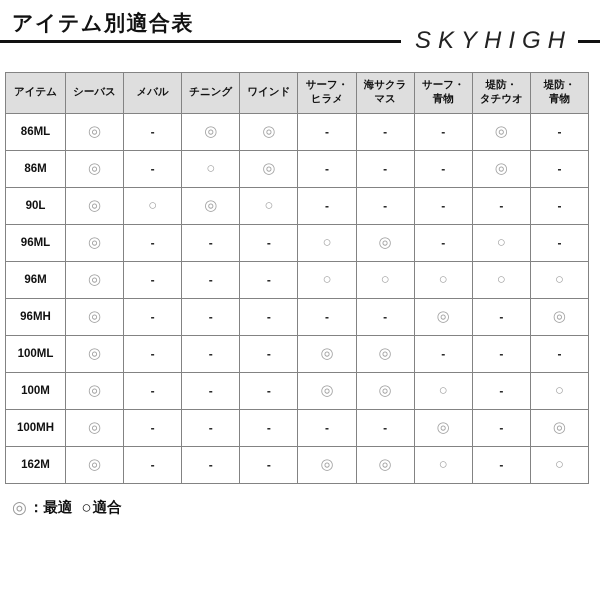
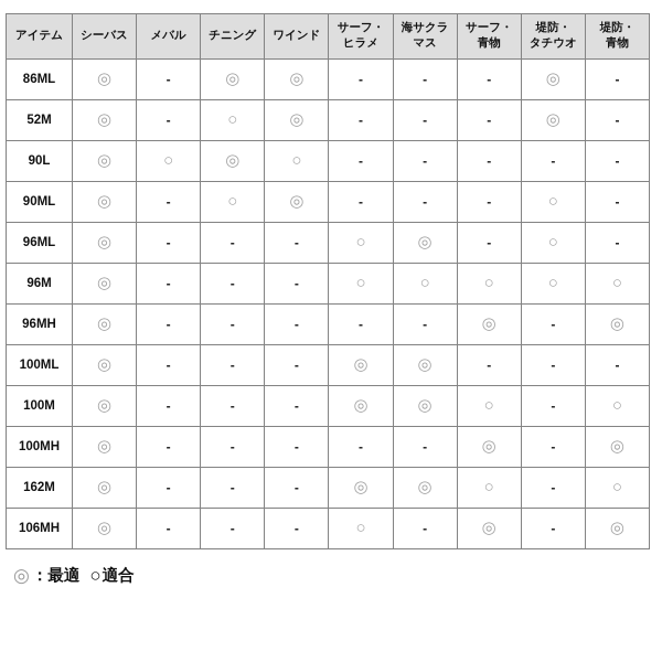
- アイテム別適合表
- SKYHIGH
  アイテム	シーバス	メバル	チニング	ワインド	サーフ・ ヒラメ	海サクラ マス	サーフ・ 青物	堤防・ タチウオ	堤防・ 青物
  86ML	◎	-	◎	◎	-	-	-	◎	-
- 86M	◎	-	○	◎	-	-	-	◎	-
+ 52M	◎	-	○	◎	-	-	-	◎	-
  90L	◎	○	◎	○	-	-	-	-	-
+ 90ML	◎	-	○	◎	-	-	-	○	-
  96ML	◎	-	-	-	○	◎	-	○	-
  96M	◎	-	-	-	○	○	○	○	○
  96MH	◎	-	-	-	-	-	◎	-	◎
  100ML	◎	-	-	-	◎	◎	-	-	-
  100M	◎	-	-	-	◎	◎	○	-	○
  100MH	◎	-	-	-	-	-	◎	-	◎
  162M	◎	-	-	-	◎	◎	○	-	○
+ 106MH	◎	-	-	-	○	-	◎	-	◎
  ◎
  ：最適
  ○
  適合
